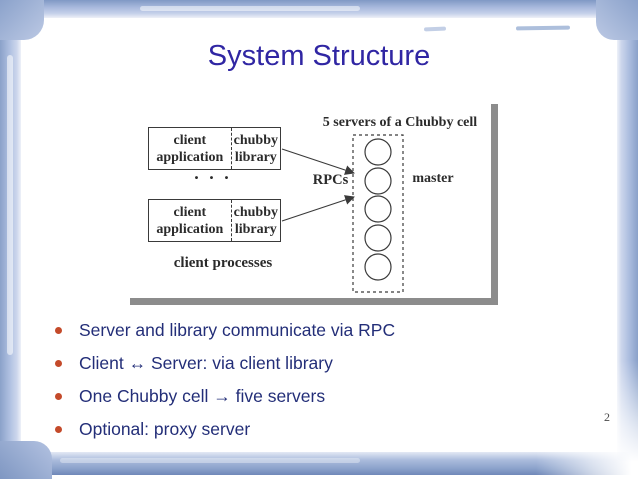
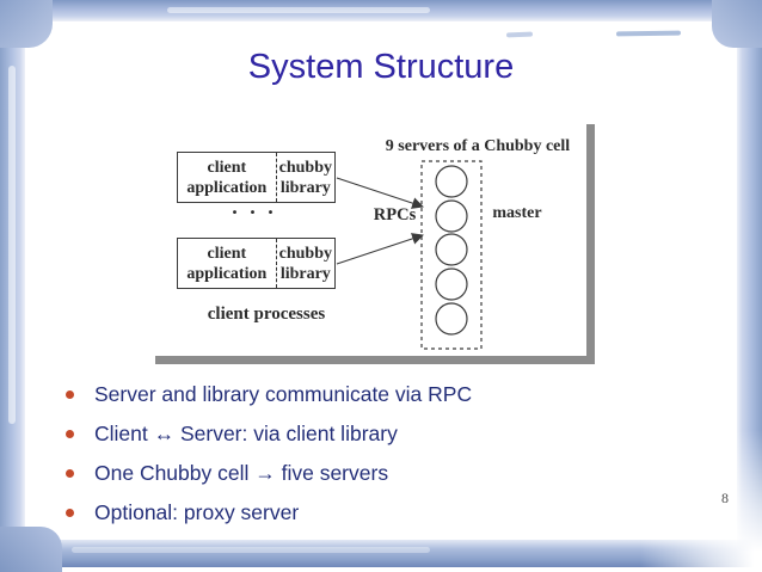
  System Structure
- 5 servers of a Chubby cell
+ 9 servers of a Chubby cell
  client application
  chubby library
  . . .
  client application
  chubby library
  RPCs
  master
  client processes
  Server and library communicate via RPC
  Client ↔ Server: via client library
  One Chubby cell → five servers
  Optional: proxy server
- 2
+ 8
